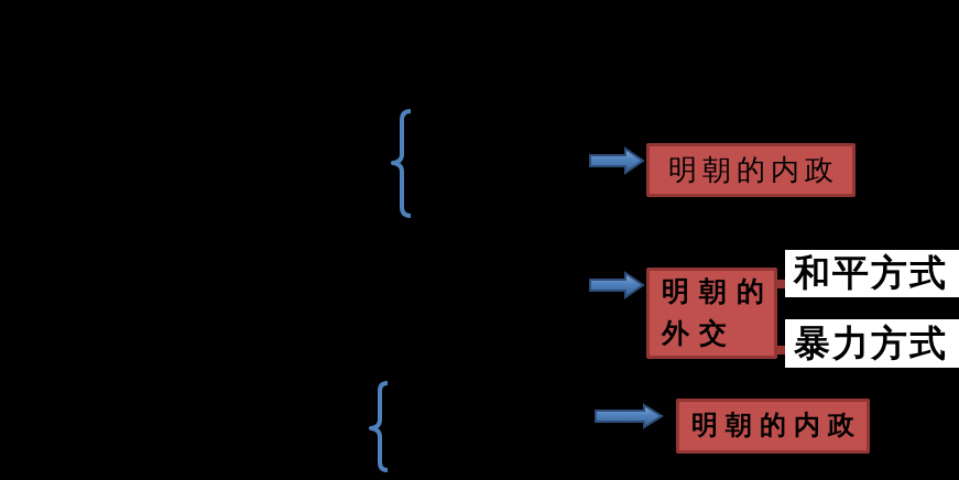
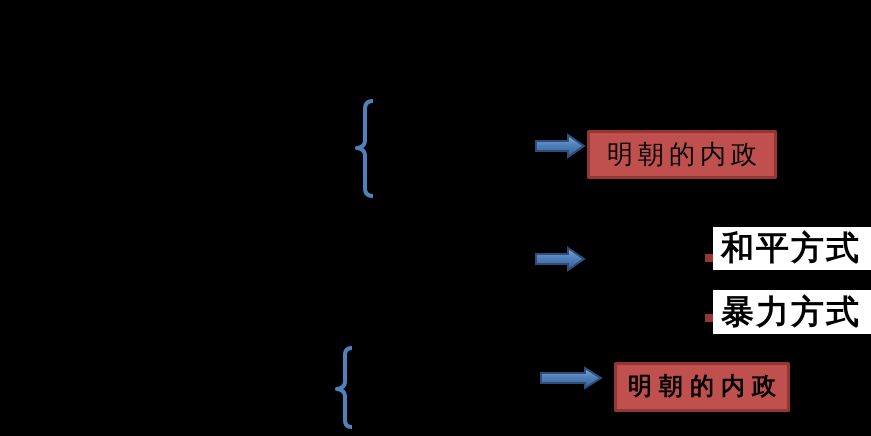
  明朝的内政
- 明朝的
- 外交
  和平方式
  暴力方式
  明朝的内政
